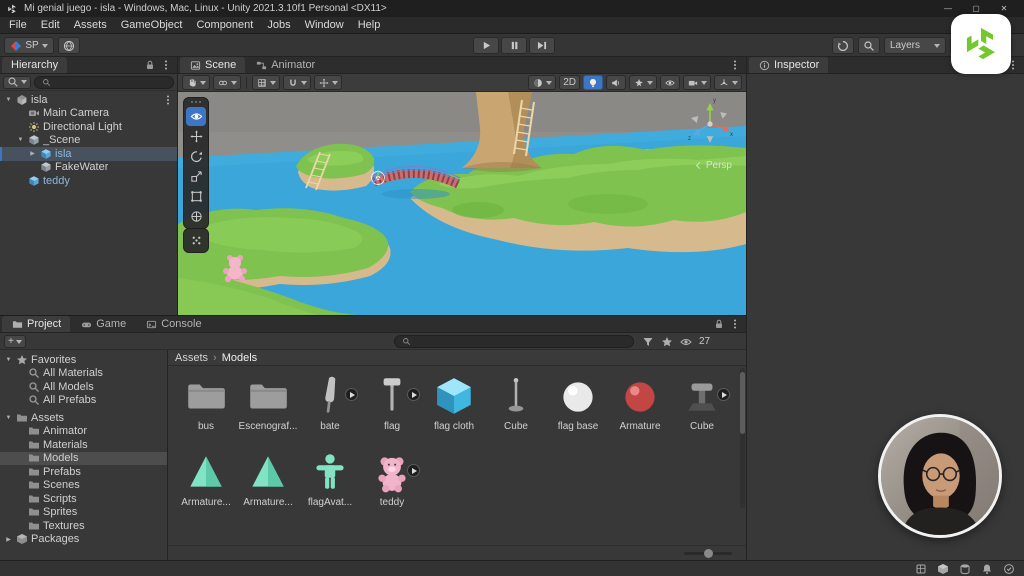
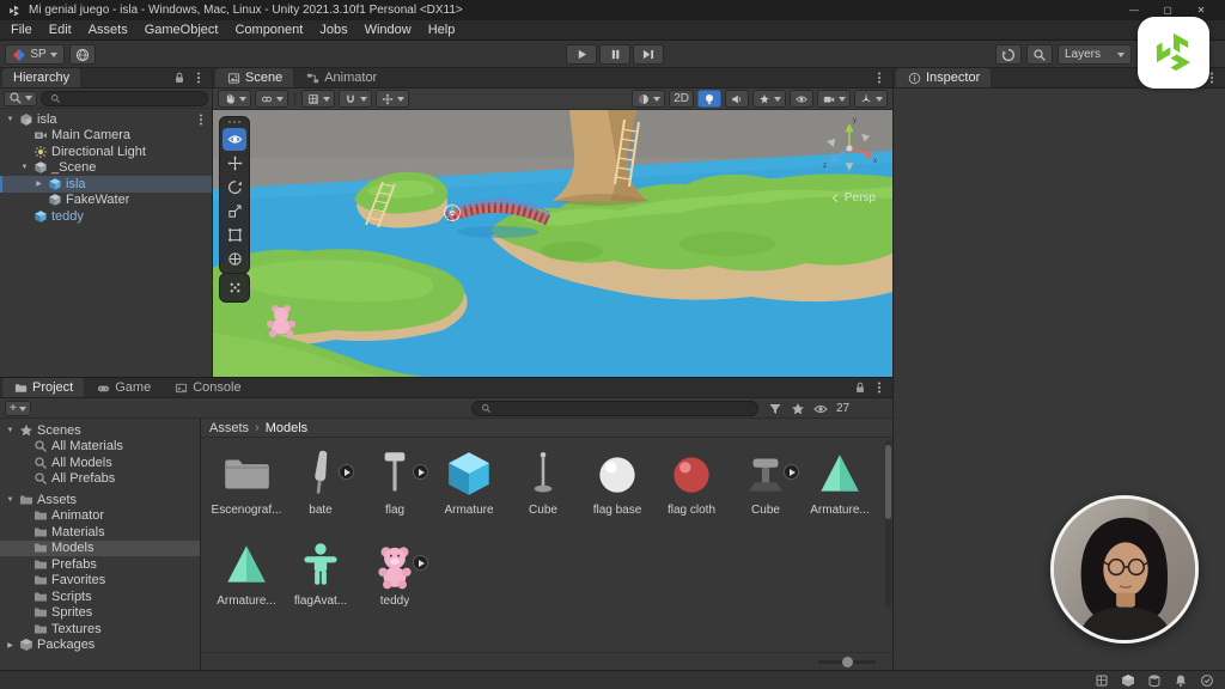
  Mi genial juego - isla - Windows, Mac, Linux - Unity 2021.3.10f1 Personal <DX11>
  —
  ▢
  ✕
  File
  Edit
  Assets
  GameObject
  Component
  Jobs
  Window
  Help
  SP
  Layers
  Hierarchy
  isla
  Main Camera
  Directional Light
  _Scene
  isla
  FakeWater
  teddy
  Scene
  Animator
  2D
  Persp
  Inspector
  Project
  Game
  Console
  +
  27
- Favorites
+ Scenes
  All Materials
  All Models
  All Prefabs
  Assets
  Animator
  Materials
  Models
  Prefabs
- Scenes
+ Favorites
  Scripts
  Sprites
  Textures
  Packages
  Assets
  ›
  Models
- bus
  Escenograf...
  bate
  flag
- flag cloth
+ Armature
  Cube
  flag base
- Armature
+ flag cloth
  Cube
  Armature...
  Armature...
  flagAvat...
  teddy
